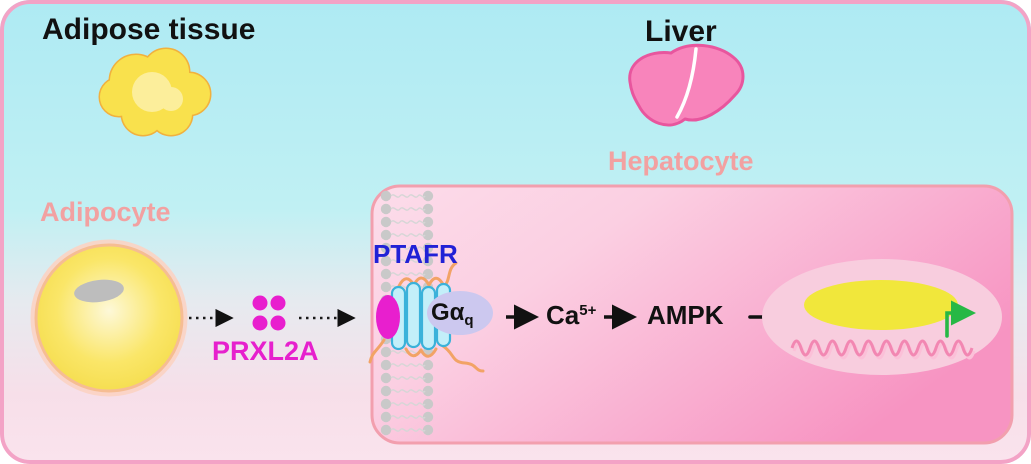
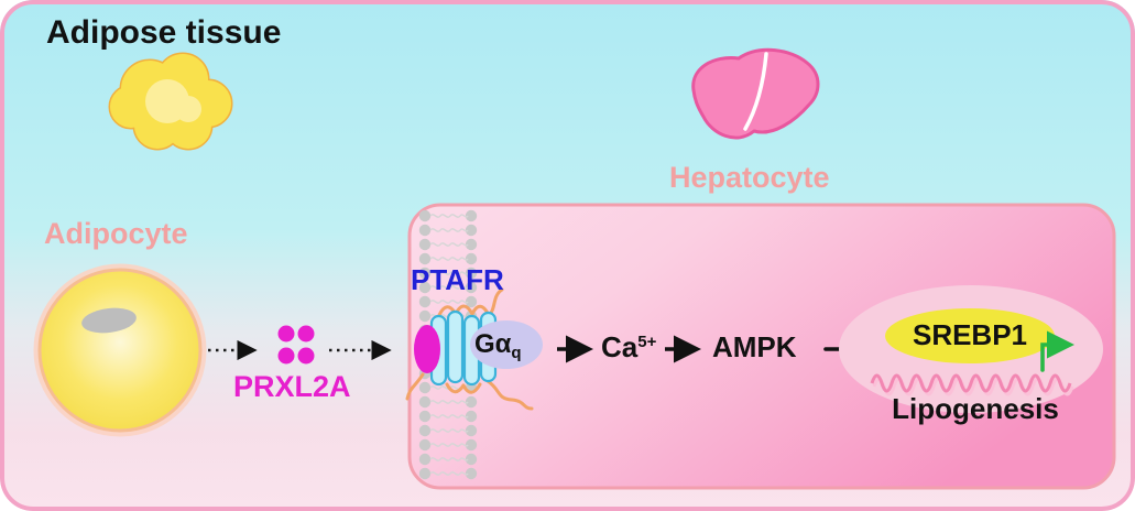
  Adipose tissue
- Liver
  Hepatocyte
  Adipocyte
  PRXL2A
  PTAFR
  Gαq
  Ca5+
  AMPK
+ SREBP1
+ Lipogenesis
